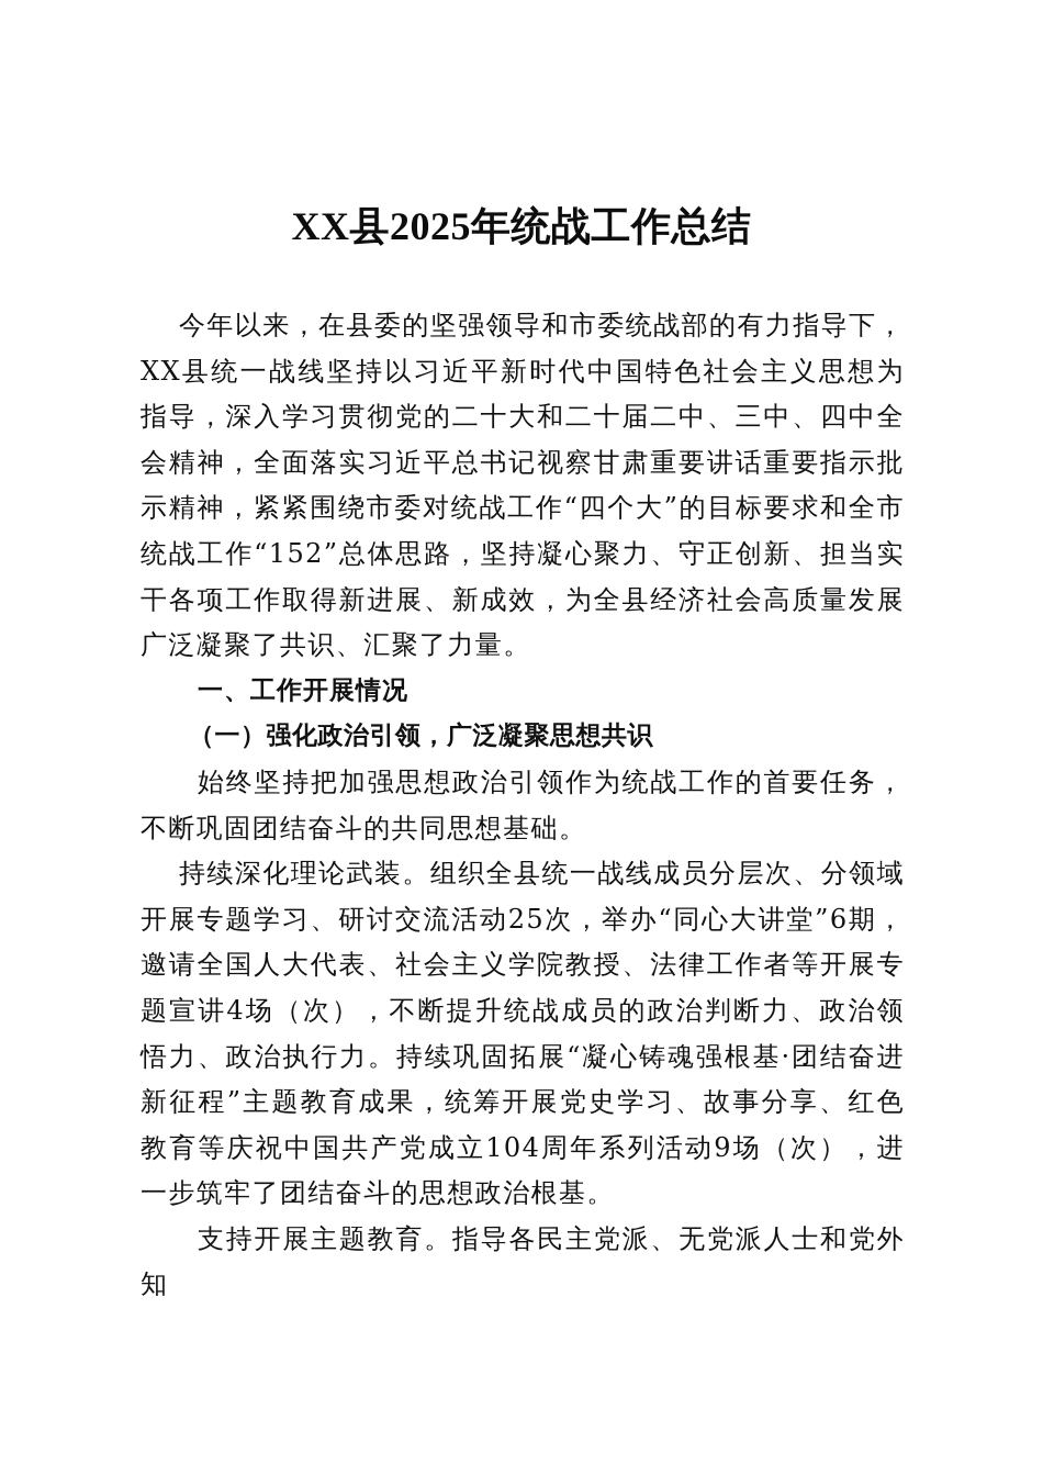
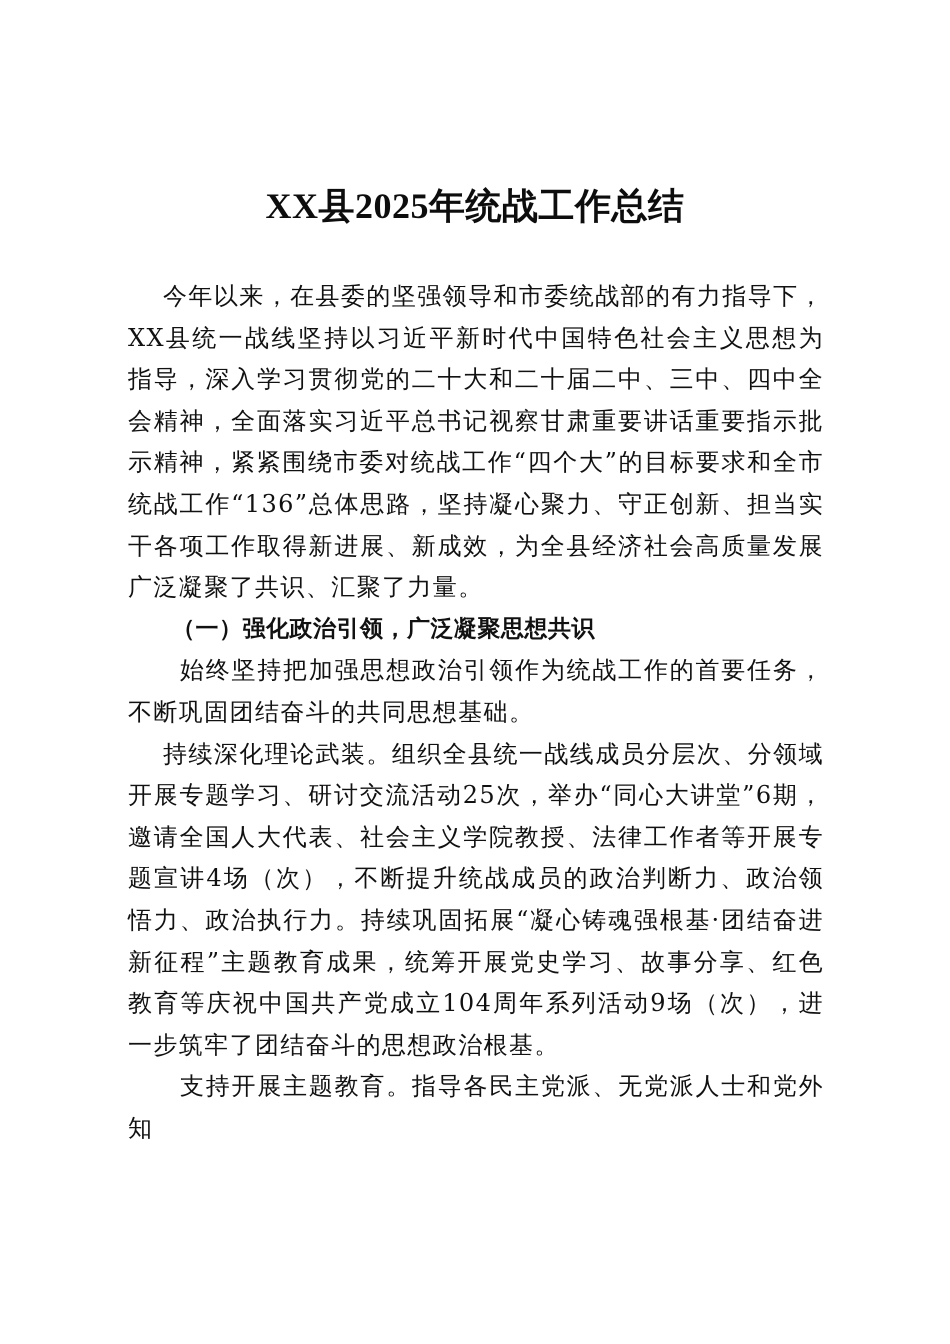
  XX县2025年统战工作总结
- 今年以来，在县委的坚强领导和市委统战部的有力指导下，XX县统一战线坚持以习近平新时代中国特色社会主义思想为指导，深入学习贯彻党的二十大和二十届二中、三中、四中全会精神，全面落实习近平总书记视察甘肃重要讲话重要指示批示精神，紧紧围绕市委对统战工作“四个大”的目标要求和全市统战工作“152”总体思路，坚持凝心聚力、守正创新、担当实干各项工作取得新进展、新成效，为全县经济社会高质量发展广泛凝聚了共识、汇聚了力量。
+ 今年以来，在县委的坚强领导和市委统战部的有力指导下，XX县统一战线坚持以习近平新时代中国特色社会主义思想为指导，深入学习贯彻党的二十大和二十届二中、三中、四中全会精神，全面落实习近平总书记视察甘肃重要讲话重要指示批示精神，紧紧围绕市委对统战工作“四个大”的目标要求和全市统战工作“136”总体思路，坚持凝心聚力、守正创新、担当实干各项工作取得新进展、新成效，为全县经济社会高质量发展广泛凝聚了共识、汇聚了力量。
- 一、工作开展情况
  （一）强化政治引领，广泛凝聚思想共识
  始终坚持把加强思想政治引领作为统战工作的首要任务，不断巩固团结奋斗的共同思想基础。
  持续深化理论武装。组织全县统一战线成员分层次、分领域开展专题学习、研讨交流活动25次，举办“同心大讲堂”6期，邀请全国人大代表、社会主义学院教授、法律工作者等开展专题宣讲4场（次），不断提升统战成员的政治判断力、政治领悟力、政治执行力。持续巩固拓展“凝心铸魂强根基·团结奋进新征程”主题教育成果，统筹开展党史学习、故事分享、红色教育等庆祝中国共产党成立104周年系列活动9场（次），进一步筑牢了团结奋斗的思想政治根基。
  支持开展主题教育。指导各民主党派、无党派人士和党外知
